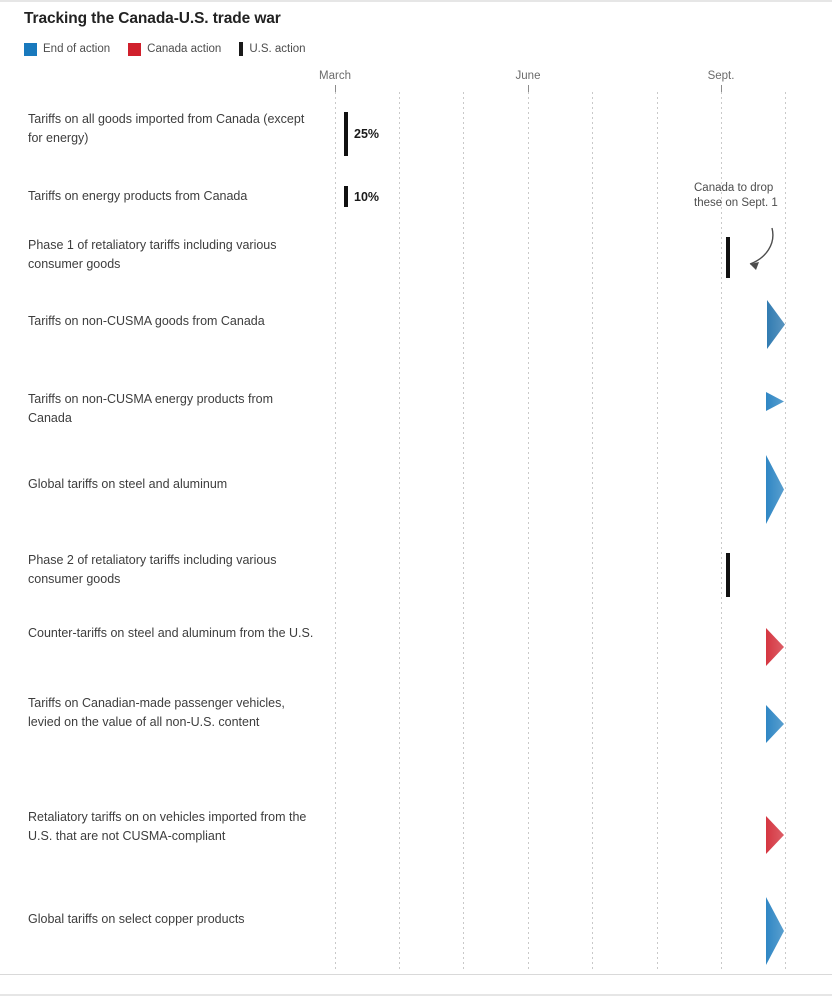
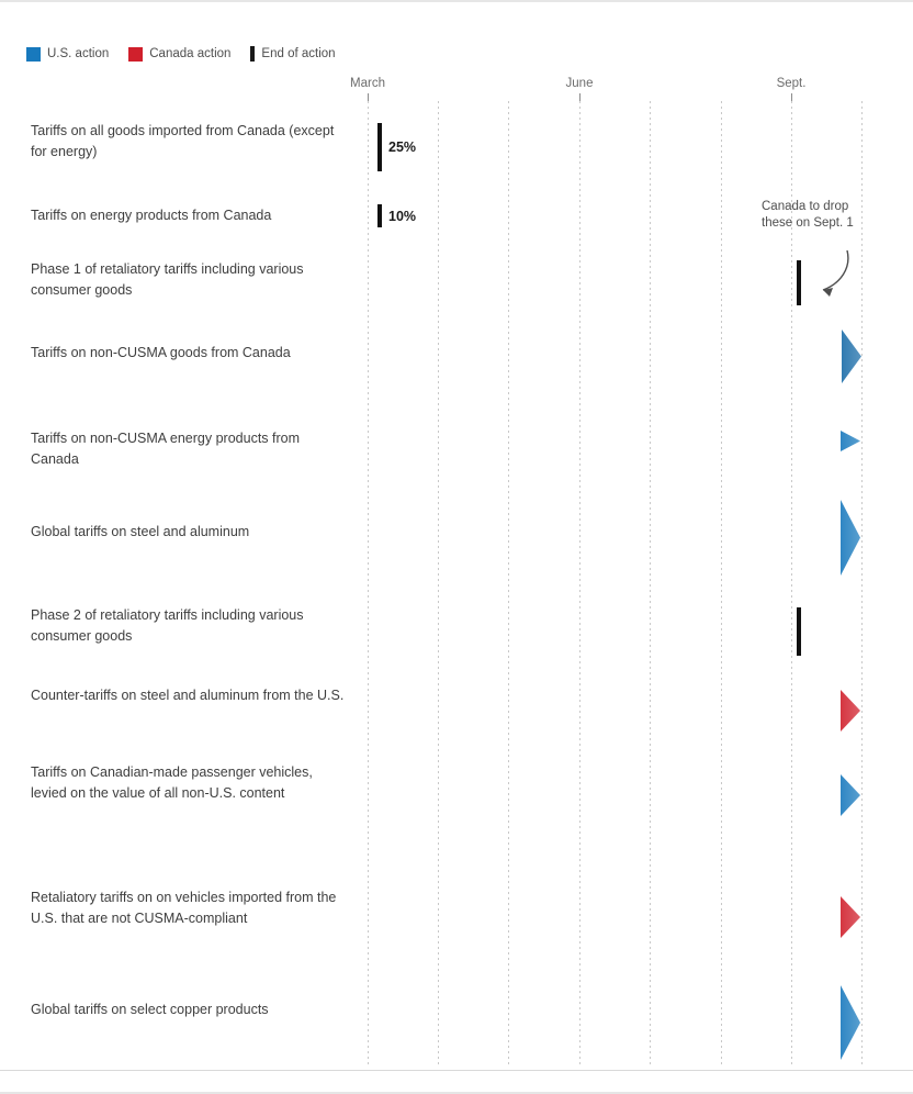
- Tracking the Canada-U.S. trade war
- End of action
+ U.S. action
  Canada action
- U.S. action
+ End of action
  March
  June
  Sept.
  Tariffs on all goods imported from Canada (except for energy)
  25%
  Tariffs on energy products from Canada
  10%
  Phase 1 of retaliatory tariffs including various consumer goods
  Tariffs on non-CUSMA goods from Canada
  Tariffs on non-CUSMA energy products from Canada
  Global tariffs on steel and aluminum
  Phase 2 of retaliatory tariffs including various consumer goods
  Counter-tariffs on steel and aluminum from the U.S.
  Tariffs on Canadian-made passenger vehicles, levied on the value of all non-U.S. content
  Retaliatory tariffs on on vehicles imported from the U.S. that are not CUSMA-compliant
  Global tariffs on select copper products
  Canada to drop these on Sept. 1
